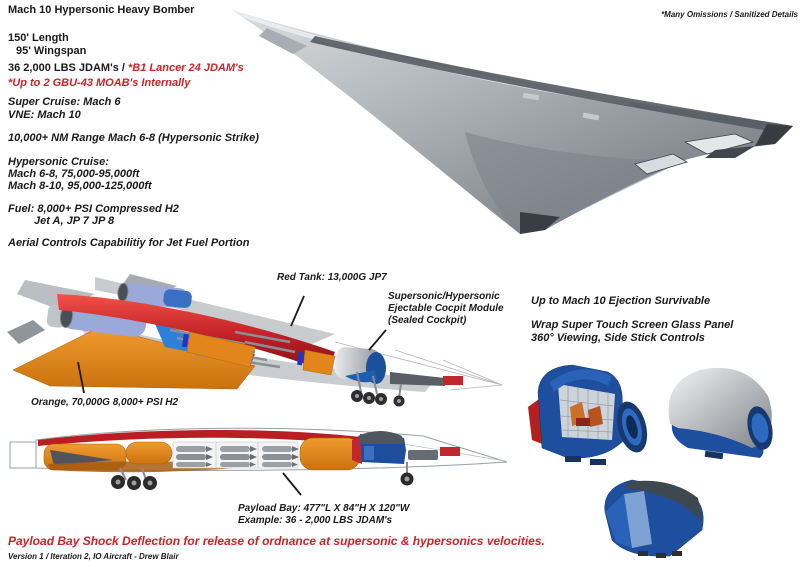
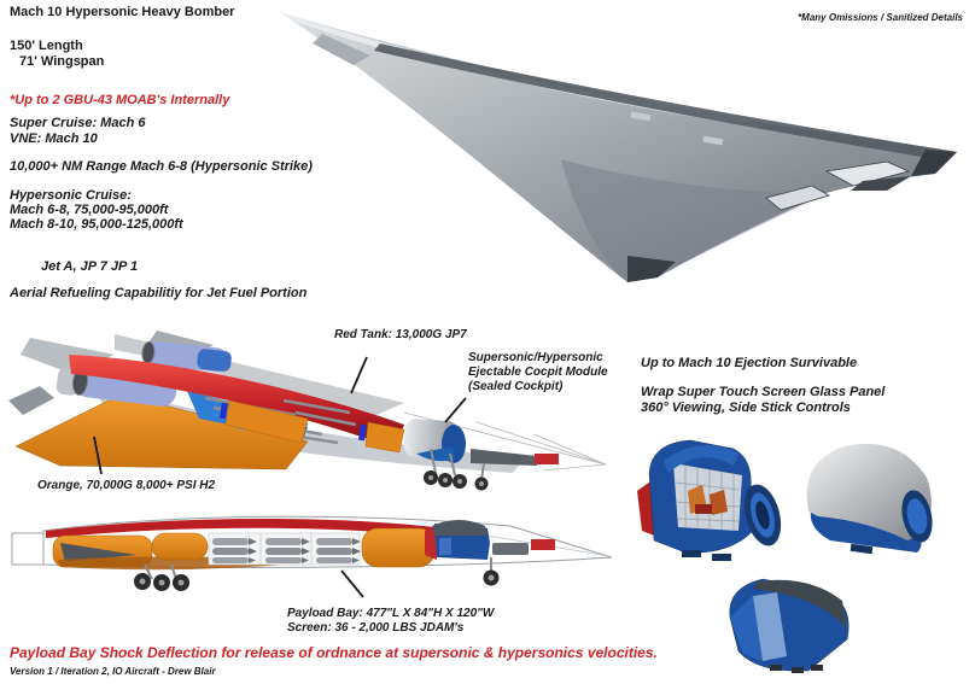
  Mach 10 Hypersonic Heavy Bomber
  *Many Omissions / Sanitized Details
  150' Length
- 95' Wingspan
+ 71' Wingspan
- 36 2,000 LBS JDAM's / *B1 Lancer 24 JDAM's
  *Up to 2 GBU-43 MOAB's Internally
  Super Cruise: Mach 6
  VNE: Mach 10
  10,000+ NM Range Mach 6-8 (Hypersonic Strike)
  Hypersonic Cruise:
  Mach 6-8, 75,000-95,000ft
  Mach 8-10, 95,000-125,000ft
- Fuel: 8,000+ PSI Compressed H2
- Jet A, JP 7 JP 8
+ Jet A, JP 7 JP 1
- Aerial Controls Capabilitiy for Jet Fuel Portion
+ Aerial Refueling Capabilitiy for Jet Fuel Portion
  Red Tank: 13,000G JP7
  Supersonic/Hypersonic
  Ejectable Cocpit Module
  (Sealed Cockpit)
  Up to Mach 10 Ejection Survivable
  Wrap Super Touch Screen Glass Panel
  360° Viewing, Side Stick Controls
  Orange, 70,000G 8,000+ PSI H2
  Payload Bay: 477"L X 84"H X 120"W
- Example: 36 - 2,000 LBS JDAM's
+ Screen: 36 - 2,000 LBS JDAM's
  Payload Bay Shock Deflection for release of ordnance at supersonic & hypersonics velocities.
  Version 1 / Iteration 2, IO Aircraft - Drew Blair
